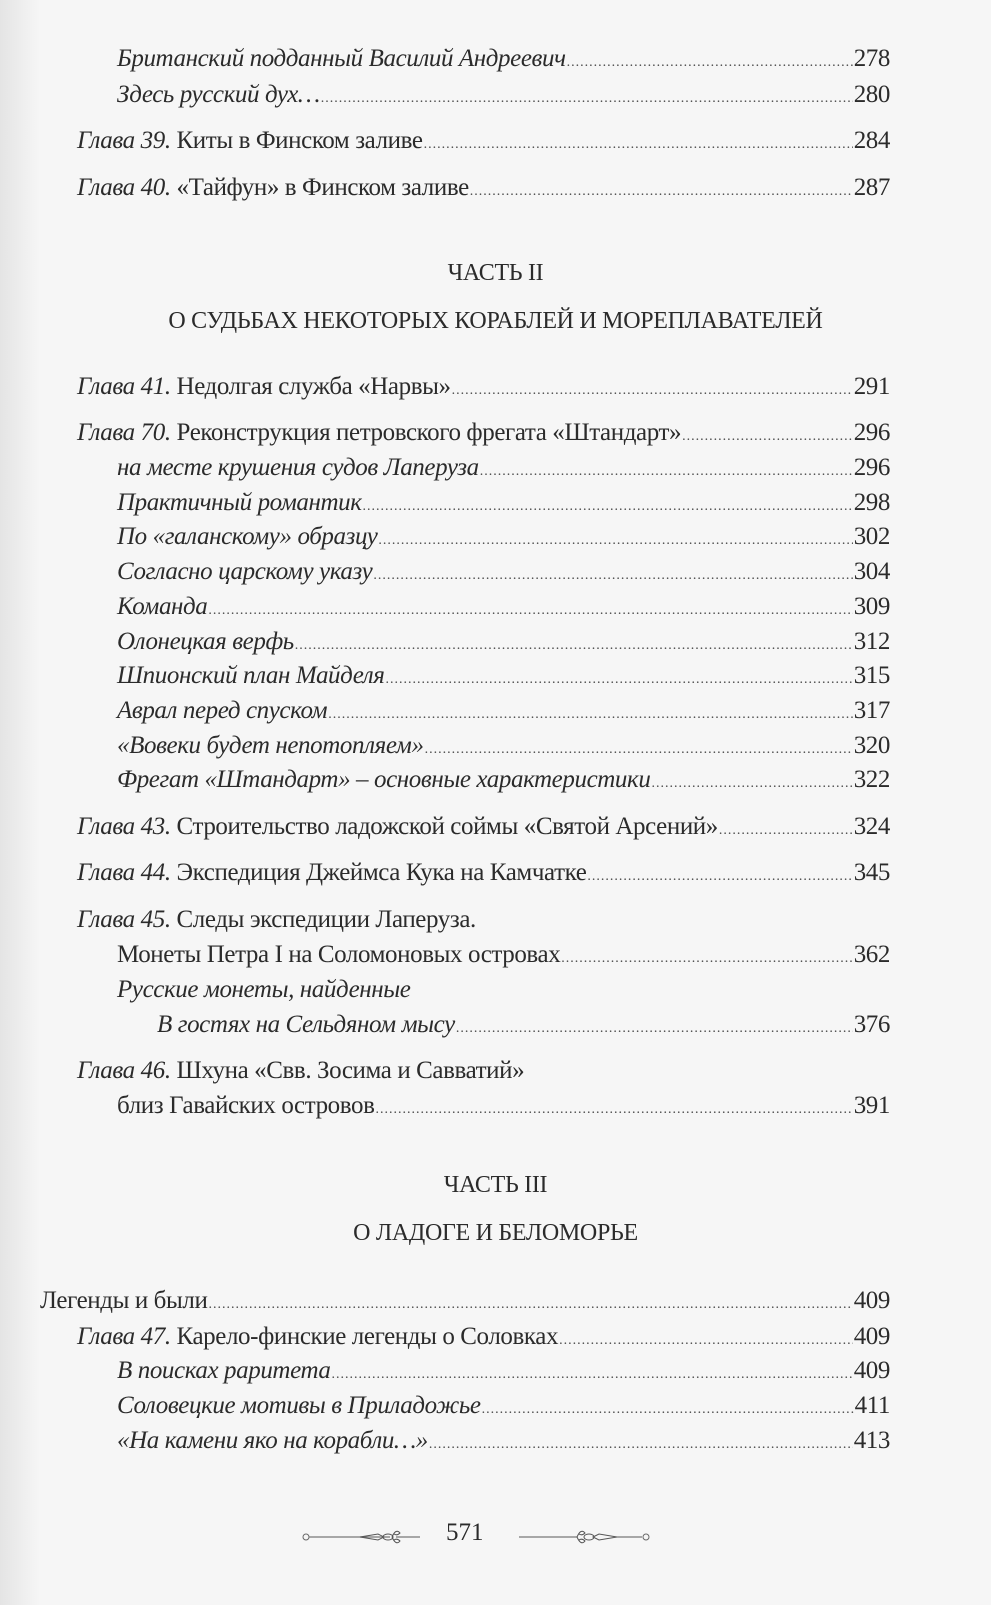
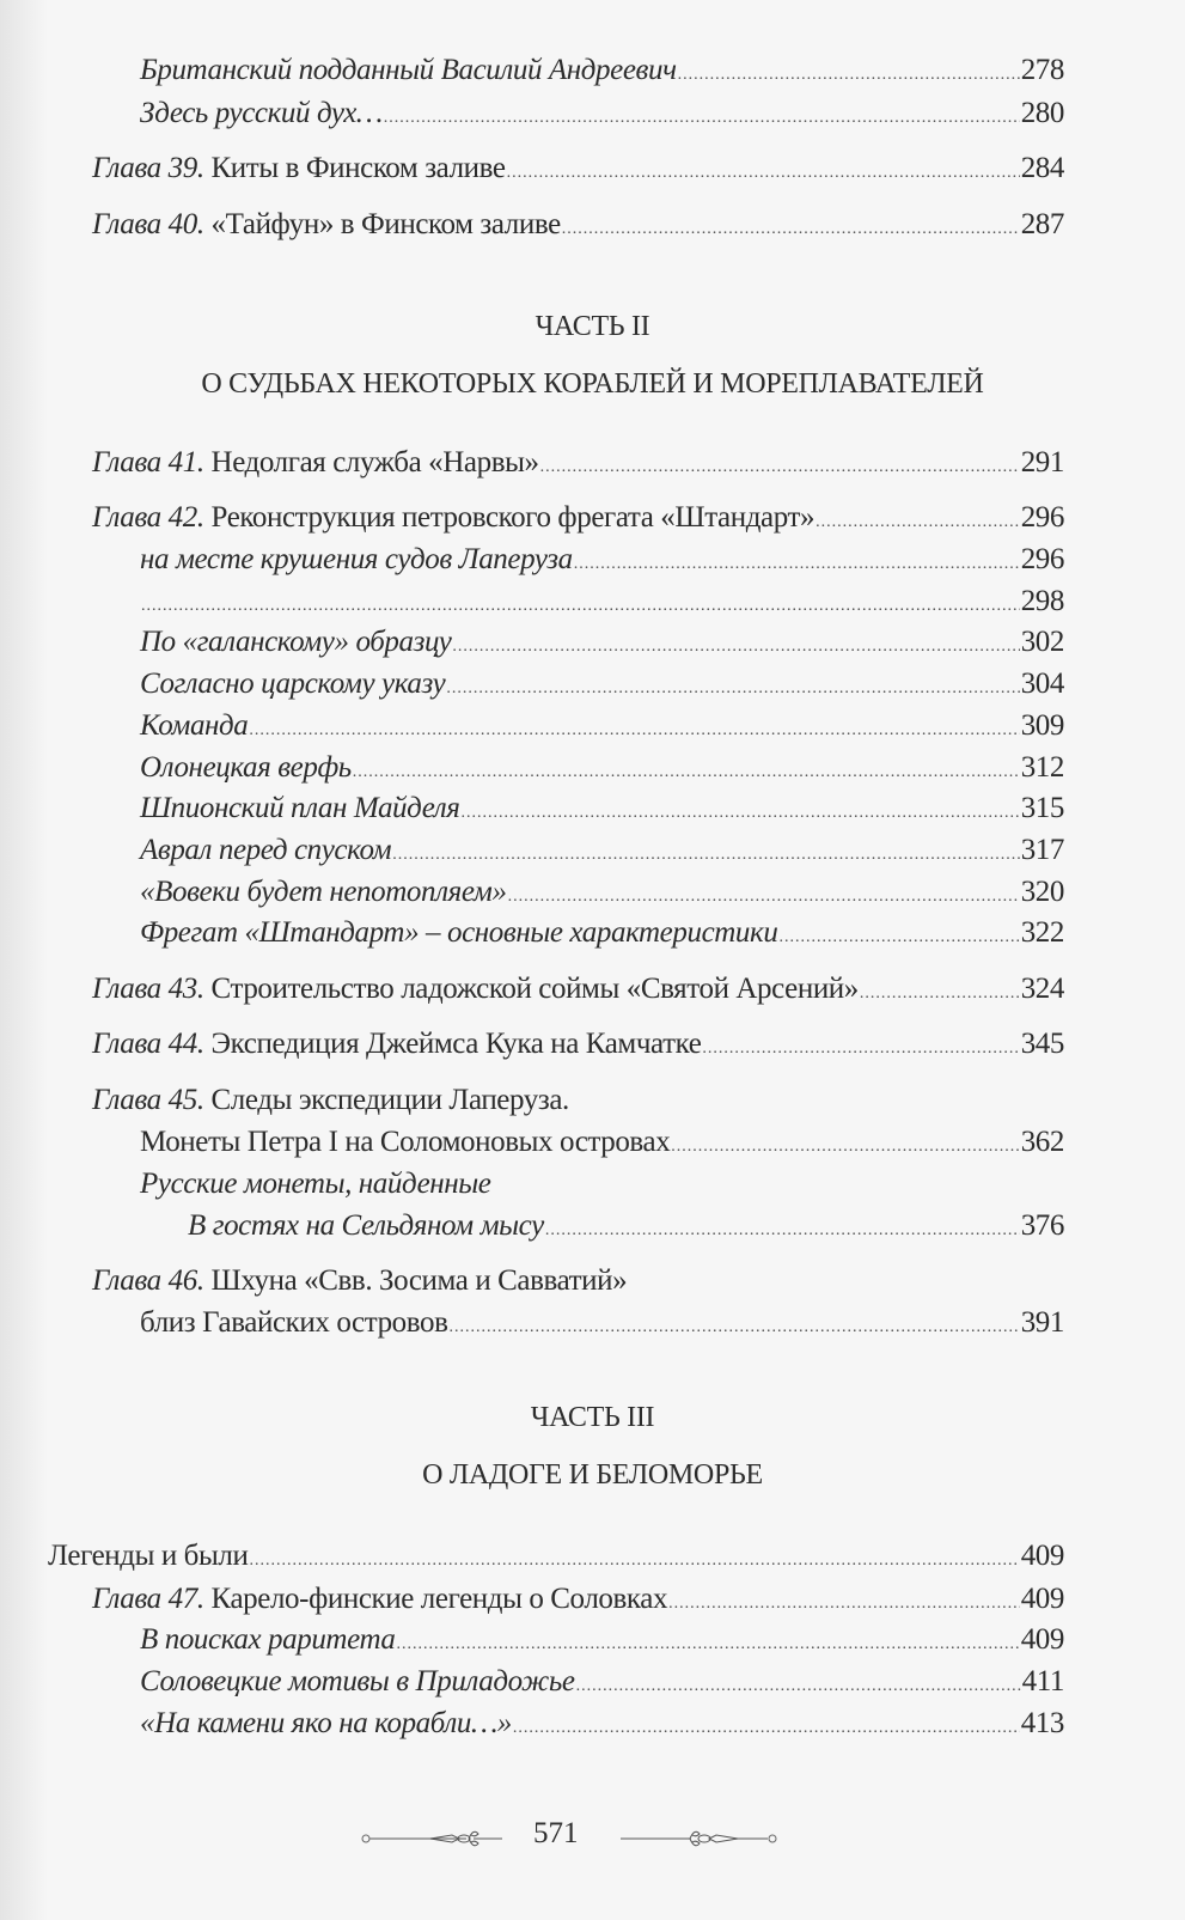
  ЧАСТЬ II
  О СУДЬБАХ НЕКОТОРЫХ КОРАБЛЕЙ И МОРЕПЛАВАТЕЛЕЙ
  ЧАСТЬ III
  О ЛАДОГЕ И БЕЛОМОРЬЕ
  Британский подданный Василий Андреевич
  278
  Здесь русский дух…
  280
  Глава 39. Киты в Финском заливе
  284
  Глава 40. «Тайфун» в Финском заливе
  287
  Глава 41. Недолгая служба «Нарвы»
  291
- Глава 70. Реконструкция петровского фрегата «Штандарт»
+ Глава 42. Реконструкция петровского фрегата «Штандарт»
  296
  на месте крушения судов Лаперуза
  296
- Практичный романтик
  298
  По «галанскому» образцу
  302
  Согласно царскому указу
  304
  Команда
  309
  Олонецкая верфь
  312
  Шпионский план Майделя
  315
  Аврал перед спуском
  317
  «Вовеки будет непотопляем»
  320
  Фрегат «Штандарт» – основные характеристики
  322
  Глава 43. Строительство ладожской соймы «Святой Арсений»
  324
  Глава 44. Экспедиция Джеймса Кука на Камчатке
  345
  Глава 45. Следы экспедиции Лаперуза.
  Монеты Петра I на Соломоновых островах
  362
  Русские монеты, найденные
  В гостях на Сельдяном мысу
  376
  Глава 46. Шхуна «Свв. Зосима и Савватий»
  близ Гавайских островов
  391
  Легенды и были
  409
  Глава 47. Карело-финские легенды о Соловках
  409
  В поисках раритета
  409
  Соловецкие мотивы в Приладожье
  411
  «На камени яко на корабли…»
  413
  571
